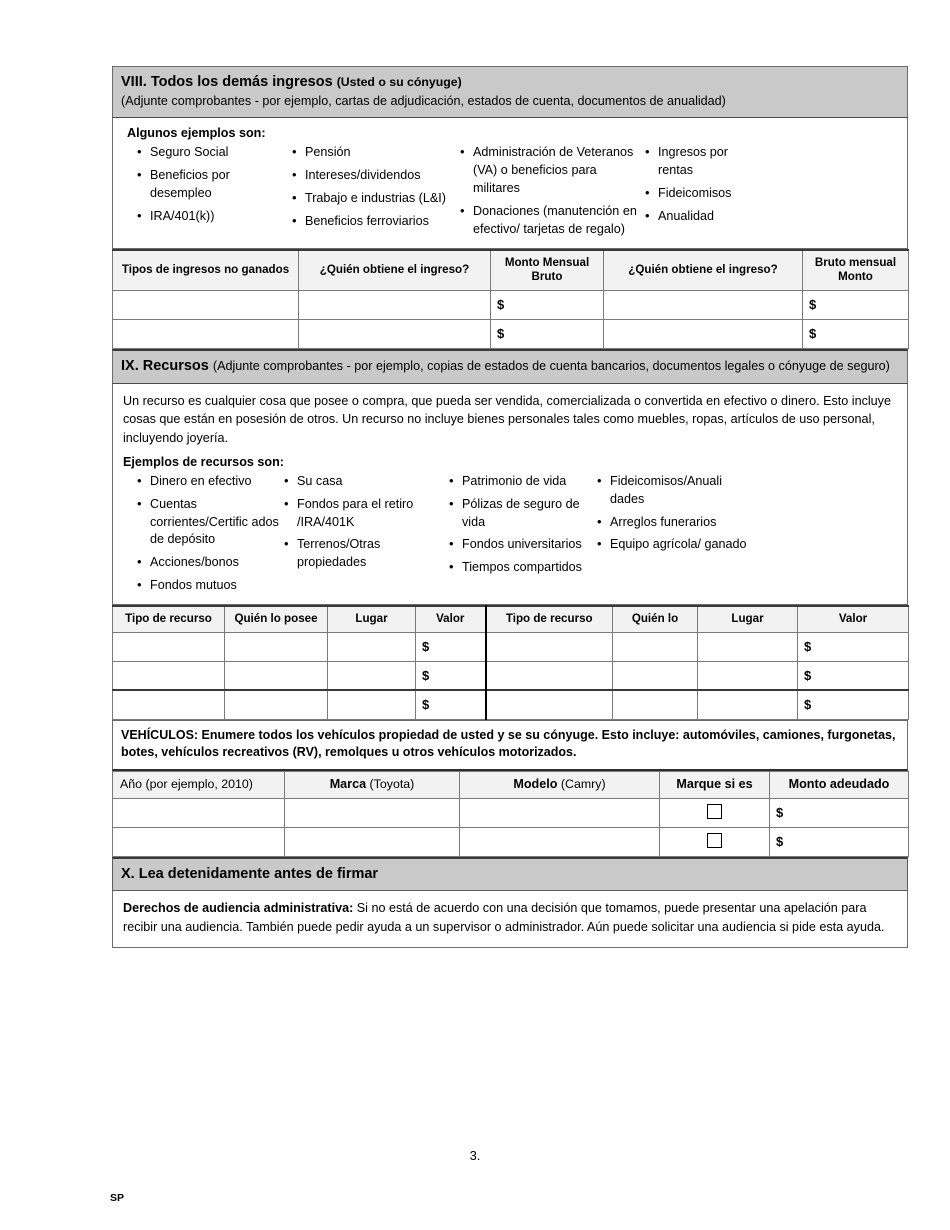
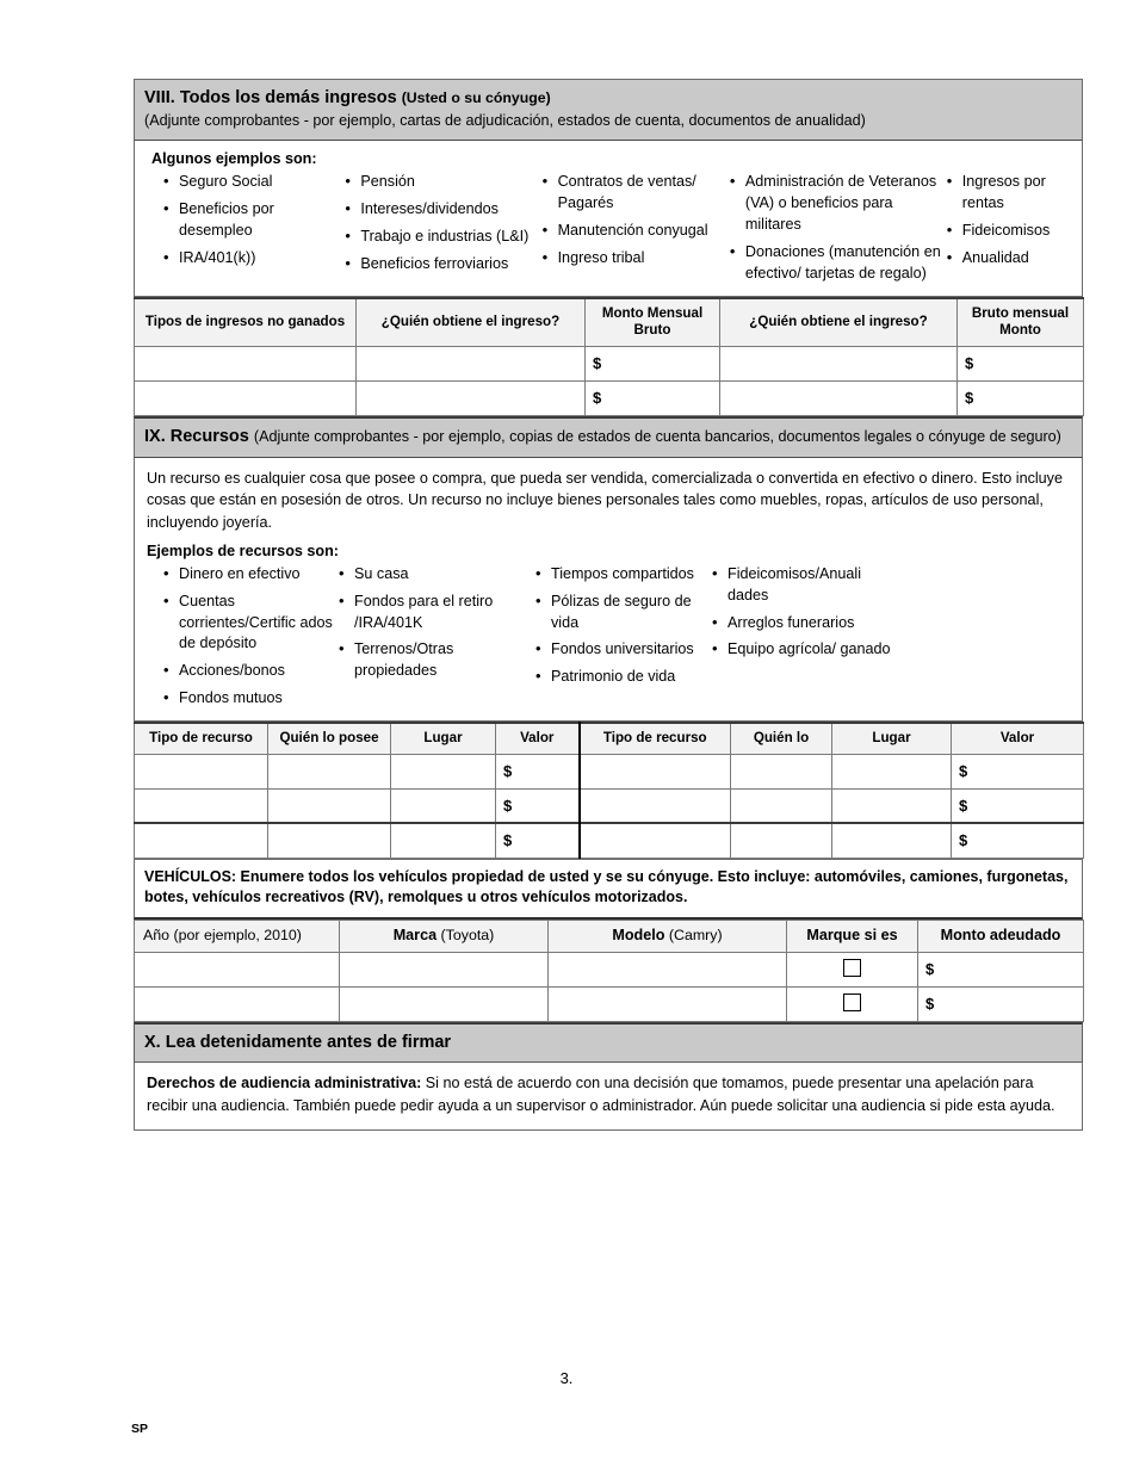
  VIII. Todos los demás ingresos (Usted o su cónyuge)
  (Adjunte comprobantes - por ejemplo, cartas de adjudicación, estados de cuenta, documentos de anualidad)
  Algunos ejemplos son:
  Seguro Social
  Beneficios por desempleo
  IRA/401(k))
  Pensión
  Intereses/dividendos
  Trabajo e industrias (L&I)
  Beneficios ferroviarios
+ Contratos de ventas/ Pagarés
+ Manutención conyugal
+ Ingreso tribal
  Administración de Veteranos (VA) o beneficios para militares
  Donaciones (manutención en efectivo/ tarjetas de regalo)
  Ingresos por rentas
  Fideicomisos
  Anualidad
  Tipos de ingresos no ganados	¿Quién obtiene el ingreso?	Monto Mensual Bruto	¿Quién obtiene el ingreso?	Bruto mensual Monto
  		$		$
  		$		$
  IX. Recursos (Adjunte comprobantes - por ejemplo, copias de estados de cuenta bancarios, documentos legales o cónyuge de seguro)
  Un recurso es cualquier cosa que posee o compra, que pueda ser vendida, comercializada o convertida en efectivo o dinero. Esto incluye cosas que están en posesión de otros. Un recurso no incluye bienes personales tales como muebles, ropas, artículos de uso personal, incluyendo joyería.
  Ejemplos de recursos son:
  Dinero en efectivo
  Cuentas corrientes/Certific ados de depósito
  Acciones/bonos
  Fondos mutuos
  Su casa
  Fondos para el retiro /IRA/401K
  Terrenos/Otras propiedades
- Patrimonio de vida
+ Tiempos compartidos
  Pólizas de seguro de vida
  Fondos universitarios
- Tiempos compartidos
+ Patrimonio de vida
  Fideicomisos/Anuali dades
  Arreglos funerarios
  Equipo agrícola/ ganado
  Tipo de recurso	Quién lo posee	Lugar	Valor	Tipo de recurso	Quién lo	Lugar	Valor
  			$				$
  			$				$
  			$				$
  VEHÍCULOS: Enumere todos los vehículos propiedad de usted y se su cónyuge. Esto incluye: automóviles, camiones, furgonetas, botes, vehículos recreativos (RV), remolques u otros vehículos motorizados.
  Año (por ejemplo, 2010)	Marca (Toyota)	Modelo (Camry)	Marque si es	Monto adeudado
  				$
  				$
  X. Lea detenidamente antes de firmar
  Derechos de audiencia administrativa: Si no está de acuerdo con una decisión que tomamos, puede presentar una apelación para recibir una audiencia. También puede pedir ayuda a un supervisor o administrador. Aún puede solicitar una audiencia si pide esta ayuda.
  3.
  SP
